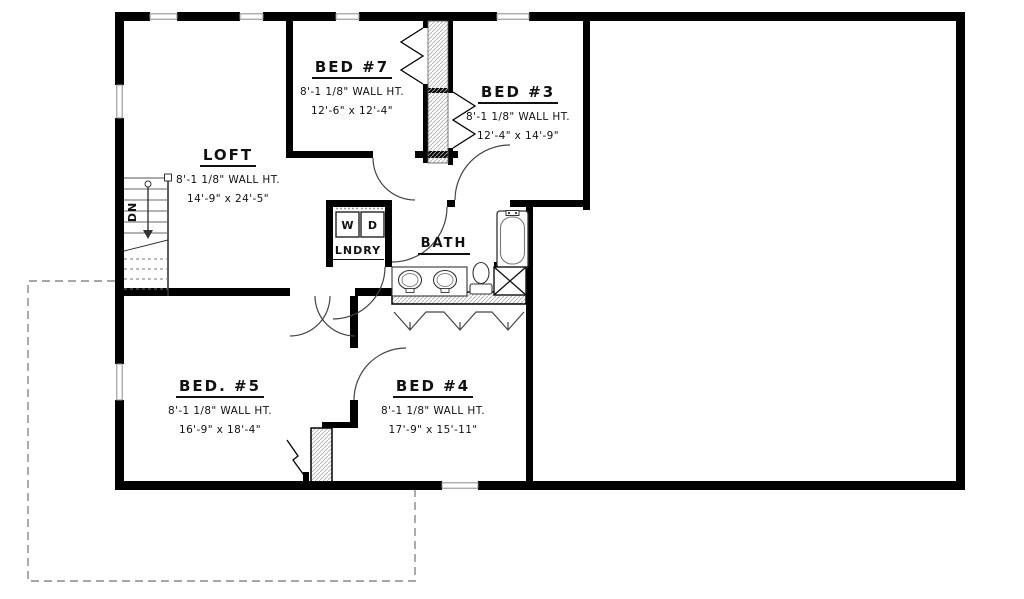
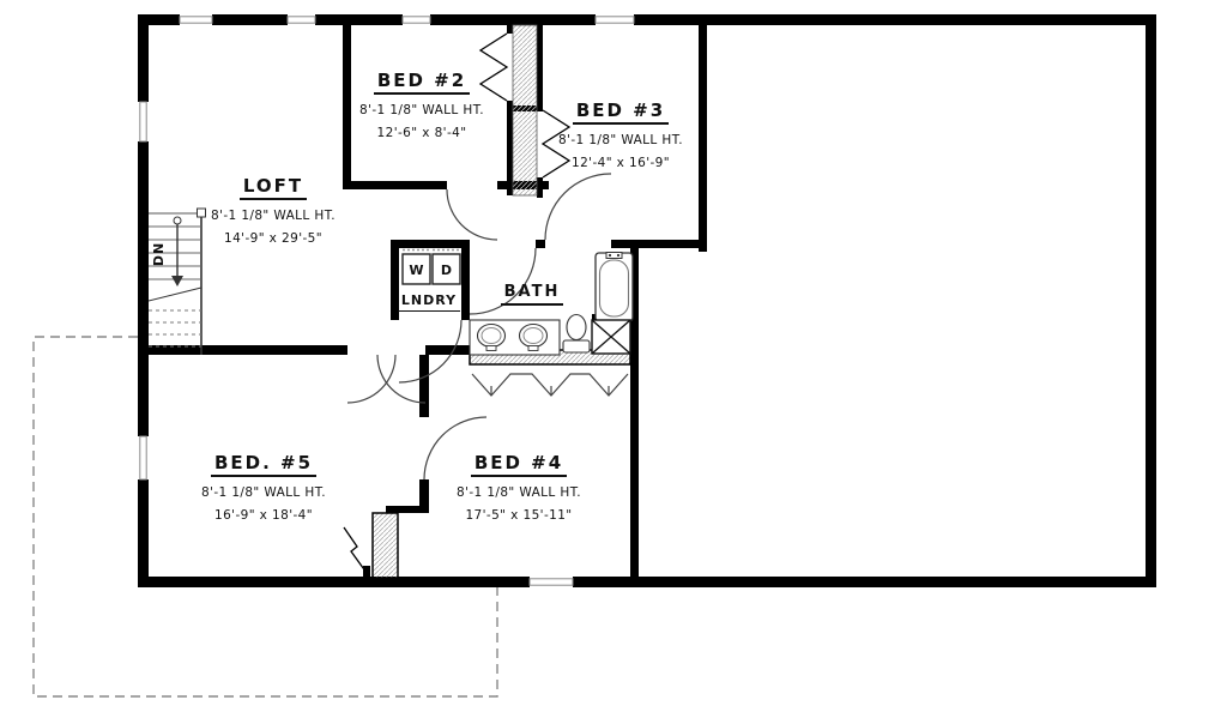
  W
  D
  LOFT
  8'-1 1/8" WALL HT.
- 14'-9" x 24'-5"
+ 14'-9" x 29'-5"
- BED #7
+ BED #2
  8'-1 1/8" WALL HT.
- 12'-6" x 12'-4"
+ 12'-6" x 8'-4"
  BED #3
  8'-1 1/8" WALL HT.
- 12'-4" x 14'-9"
+ 12'-4" x 16'-9"
  BED. #5
  8'-1 1/8" WALL HT.
  16'-9" x 18'-4"
  BED #4
  8'-1 1/8" WALL HT.
- 17'-9" x 15'-11"
+ 17'-5" x 15'-11"
  BATH
  LNDRY
